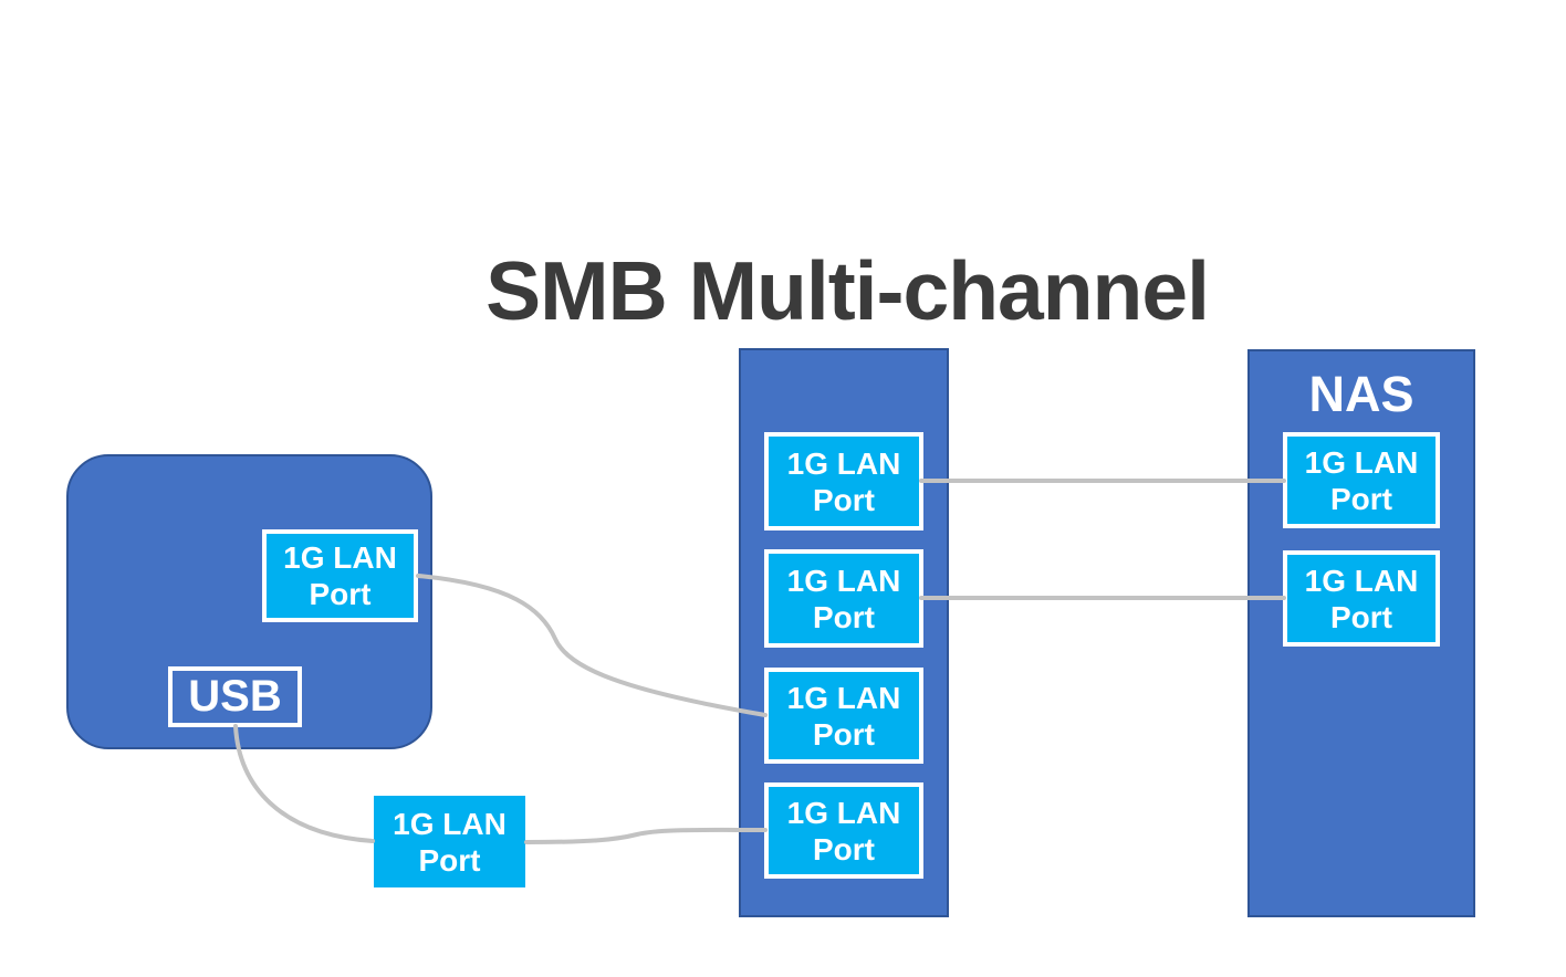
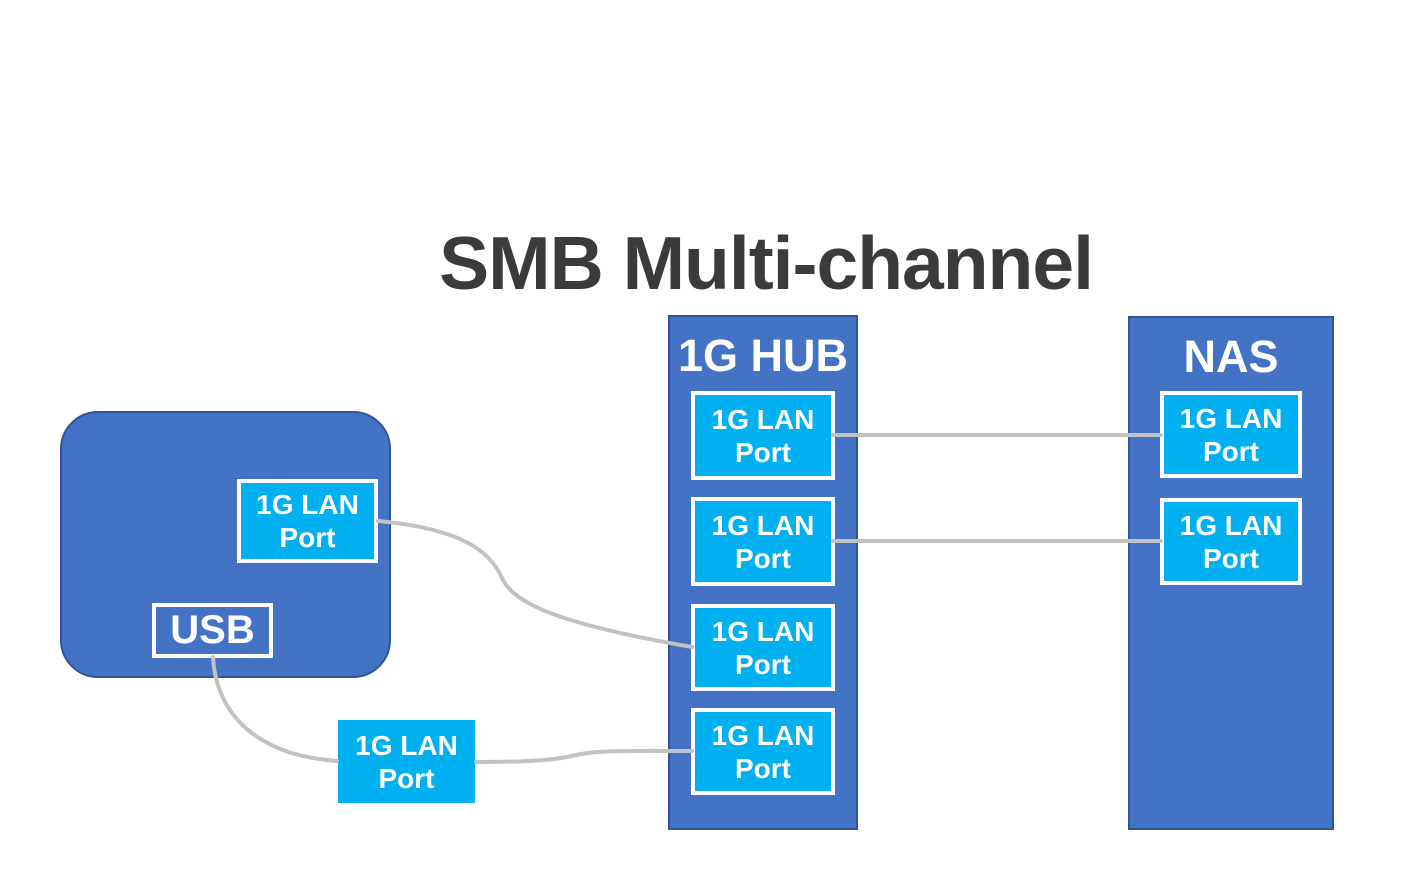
  SMB Multi-channel
  1G LAN Port
  USB
  1G LAN Port
+ 1G HUB
  1G LAN Port
  1G LAN Port
  1G LAN Port
  1G LAN Port
  NAS
  1G LAN Port
  1G LAN Port
